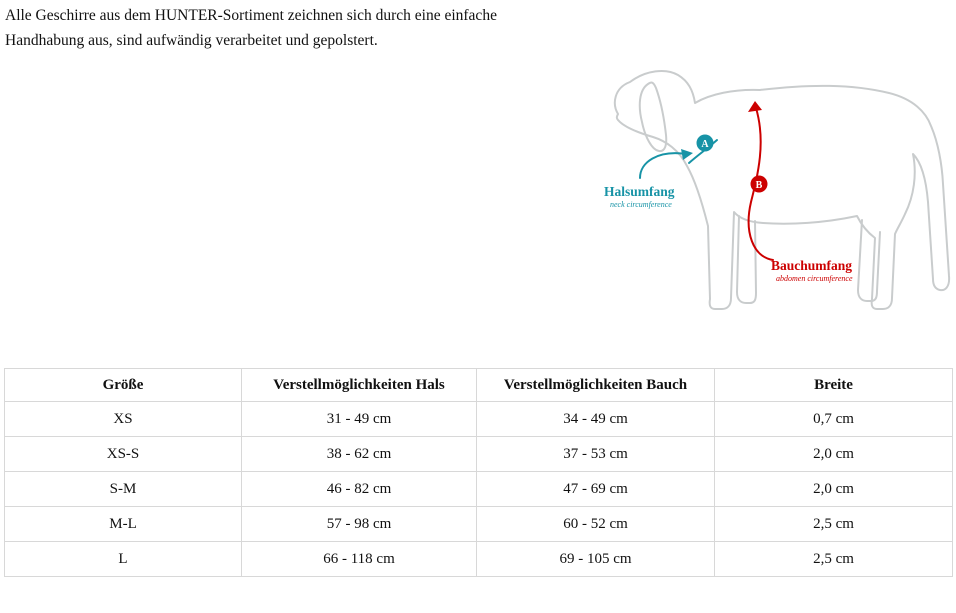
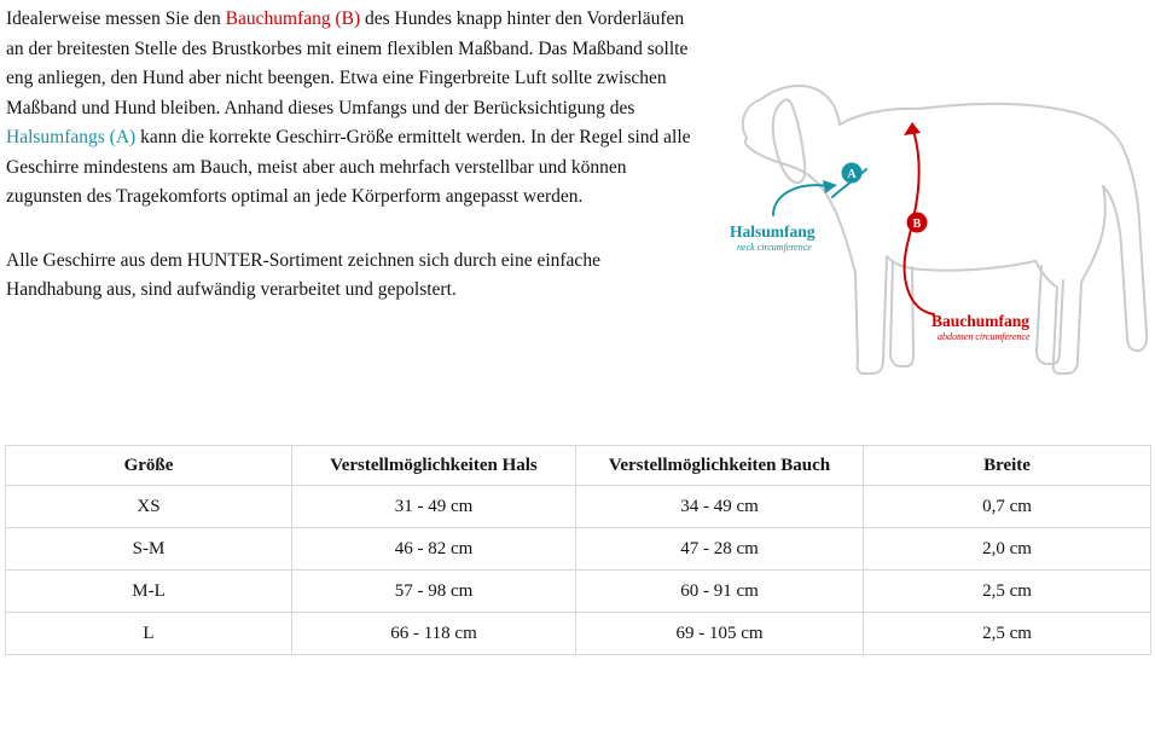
+ Idealerweise messen Sie den Bauchumfang (B) des Hundes knapp hinter den Vorderläufen an der breitesten Stelle des Brustkorbes mit einem flexiblen Maßband. Das Maßband sollte eng anliegen, den Hund aber nicht beengen. Etwa eine Fingerbreite Luft sollte zwischen Maßband und Hund bleiben. Anhand dieses Umfangs und der Berücksichtigung des Halsumfangs (A) kann die korrekte Geschirr-Größe ermittelt werden. In der Regel sind alle Geschirre mindestens am Bauch, meist aber auch mehrfach verstellbar und können zugunsten des Tragekomforts optimal an jede Körperform angepasst werden.
  Alle Geschirre aus dem HUNTER-Sortiment zeichnen sich durch eine einfache Handhabung aus, sind aufwändig verarbeitet und gepolstert.
  A
  Halsumfang
  neck circumference
  B
  Bauchumfang
  abdomen circumference
  Größe	Verstellmöglichkeiten Hals	Verstellmöglichkeiten Bauch	Breite
  XS	31 - 49 cm	34 - 49 cm	0,7 cm
- XS-S	38 - 62 cm	37 - 53 cm	2,0 cm
- S-M	46 - 82 cm	47 - 69 cm	2,0 cm
+ S-M	46 - 82 cm	47 - 28 cm	2,0 cm
- M-L	57 - 98 cm	60 - 52 cm	2,5 cm
+ M-L	57 - 98 cm	60 - 91 cm	2,5 cm
  L	66 - 118 cm	69 - 105 cm	2,5 cm
